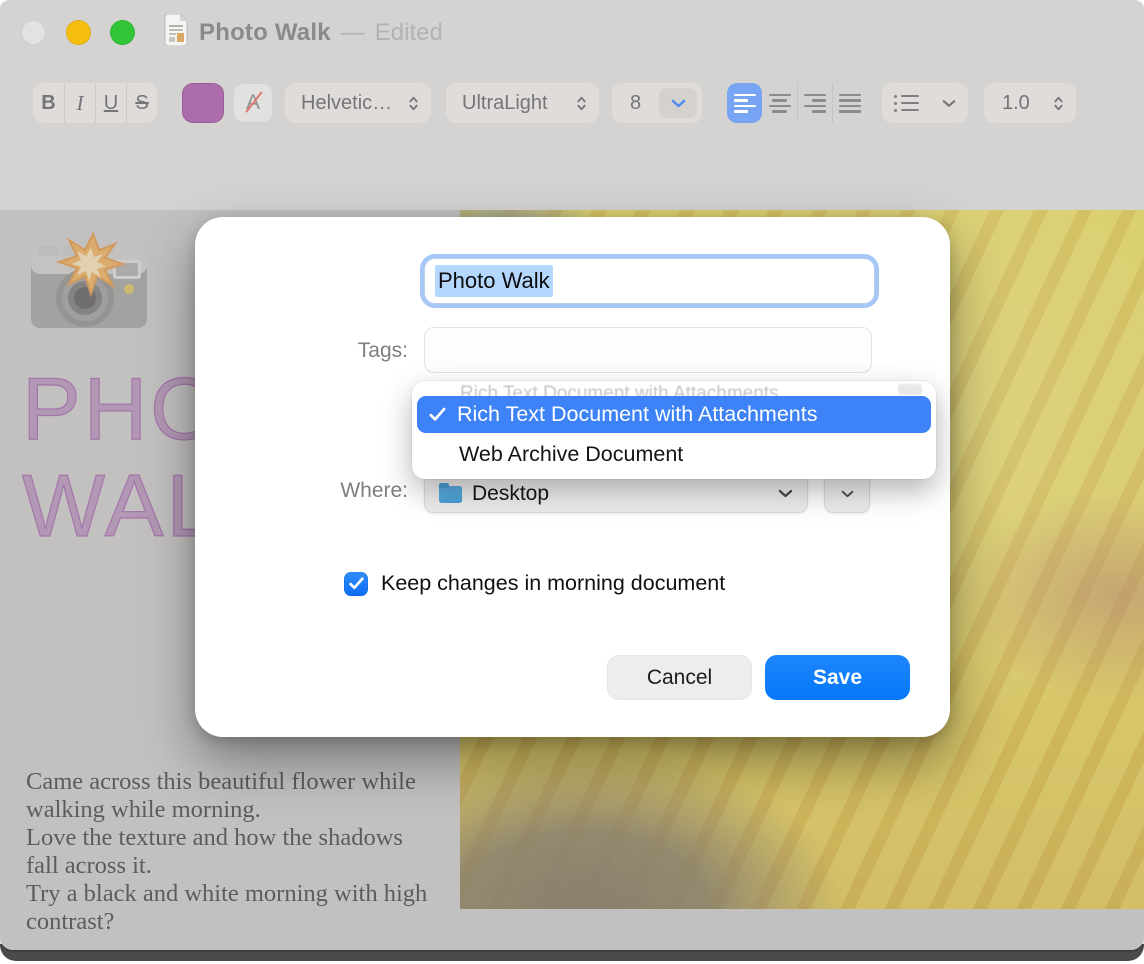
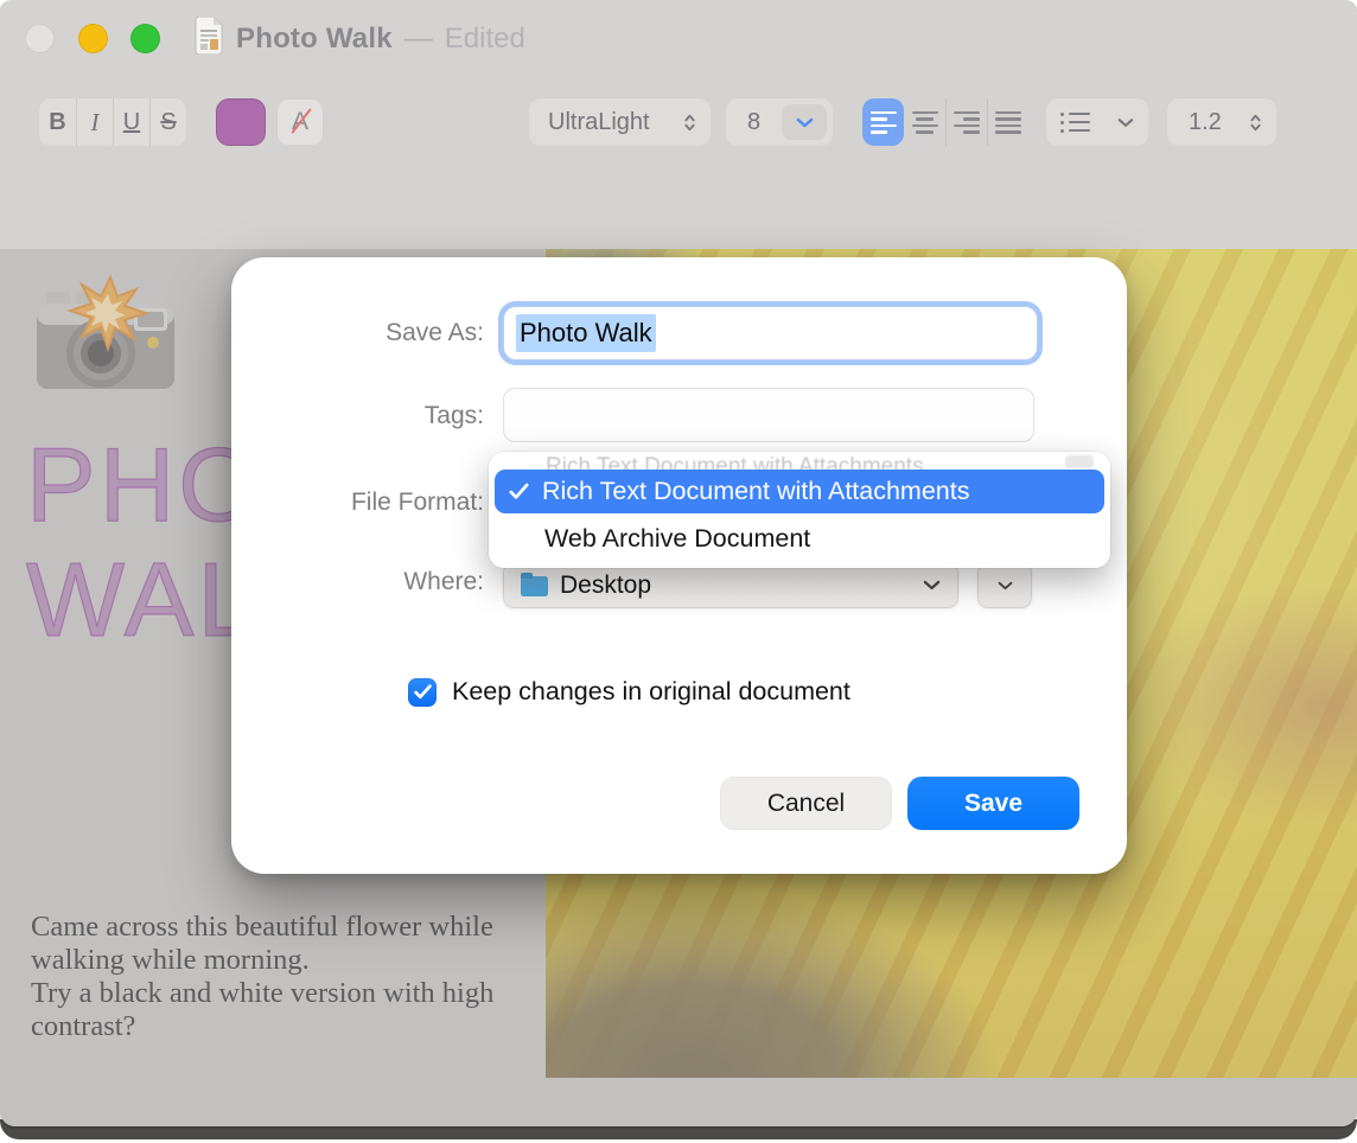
  Photo Walk
  —
  Edited
  B
  I
  U
  S
  A
- Helvetic…
  UltraLight
  8
- 1.0
+ 1.2
  WAL
  Came across this beautiful flower while walking while morning.
- Love the texture and how the shadows fall across it.
- Try a black and white morning with high contrast?
+ Try a black and white version with high contrast?
+ Save As:
  Photo Walk
  Tags:
+ File Format:
  Where:
  Desktop
- Keep changes in morning document
+ Keep changes in original document
  Cancel
  Save
  Rich Text Document with Attachments
  Rich Text Document with Attachments
  Web Archive Document
